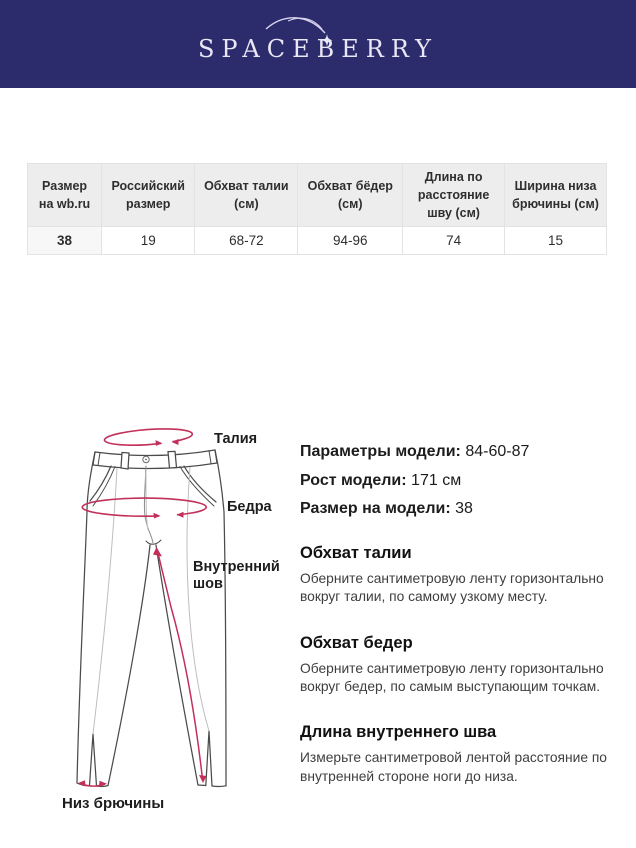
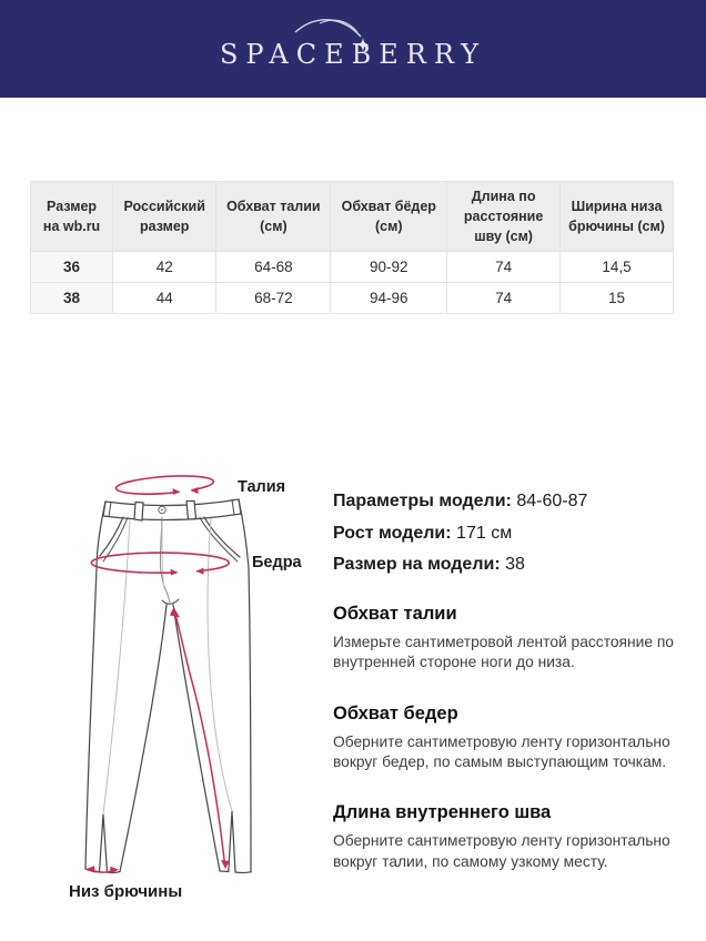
  SPACEBERRY
  Размер на wb.ru	Российский размер	Обхват талии (см)	Обхват бёдер (см)	Длина по расстояние шву (см)	Ширина низа брючины (см)
+ 36	42	64-68	90-92	74	14,5
- 38	19	68-72	94-96	74	15
+ 38	44	68-72	94-96	74	15
  Талия
  Бедра
- Внутренний шов
  Низ брючины
  Параметры модели: 84-60-87
  Рост модели: 171 см
  Размер на модели: 38
  Обхват талии
- Оберните сантиметровую ленту горизонтально вокруг талии, по самому узкому месту.
+ Измерьте сантиметровой лентой расстояние по внутренней стороне ноги до низа.
  Обхват бедер
  Оберните сантиметровую ленту горизонтально вокруг бедер, по самым выступающим точкам.
  Длина внутреннего шва
- Измерьте сантиметровой лентой расстояние по внутренней стороне ноги до низа.
+ Оберните сантиметровую ленту горизонтально вокруг талии, по самому узкому месту.
